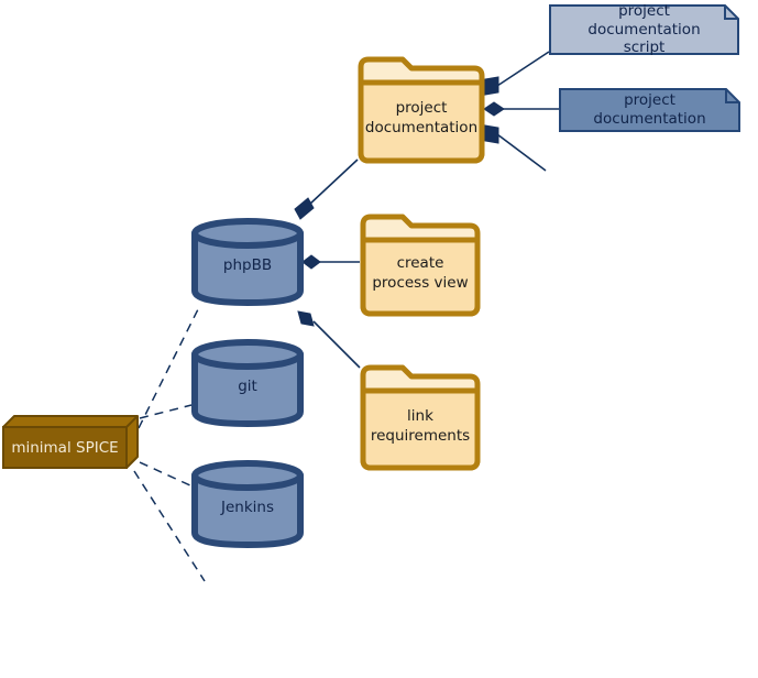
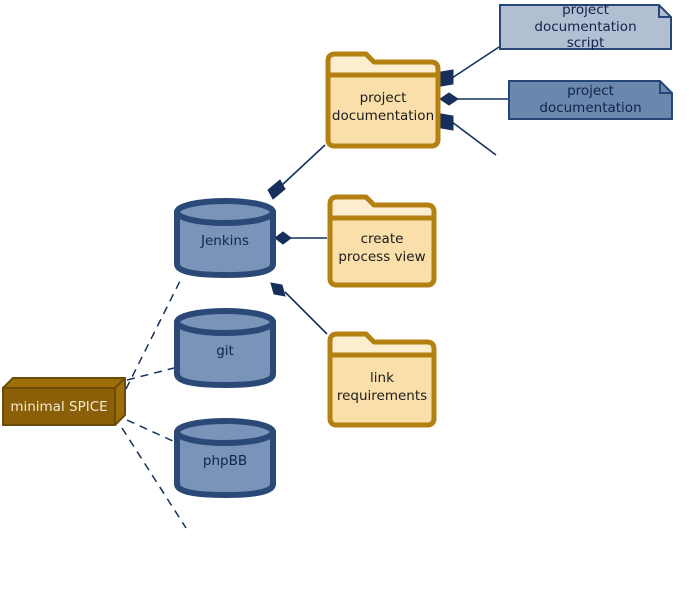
  project documentation
  script
  project documentation
  project
  documentation
  create
  process view
  link
  requirements
- phpBB
+ Jenkins
  git
- Jenkins
+ phpBB
  minimal SPICE
